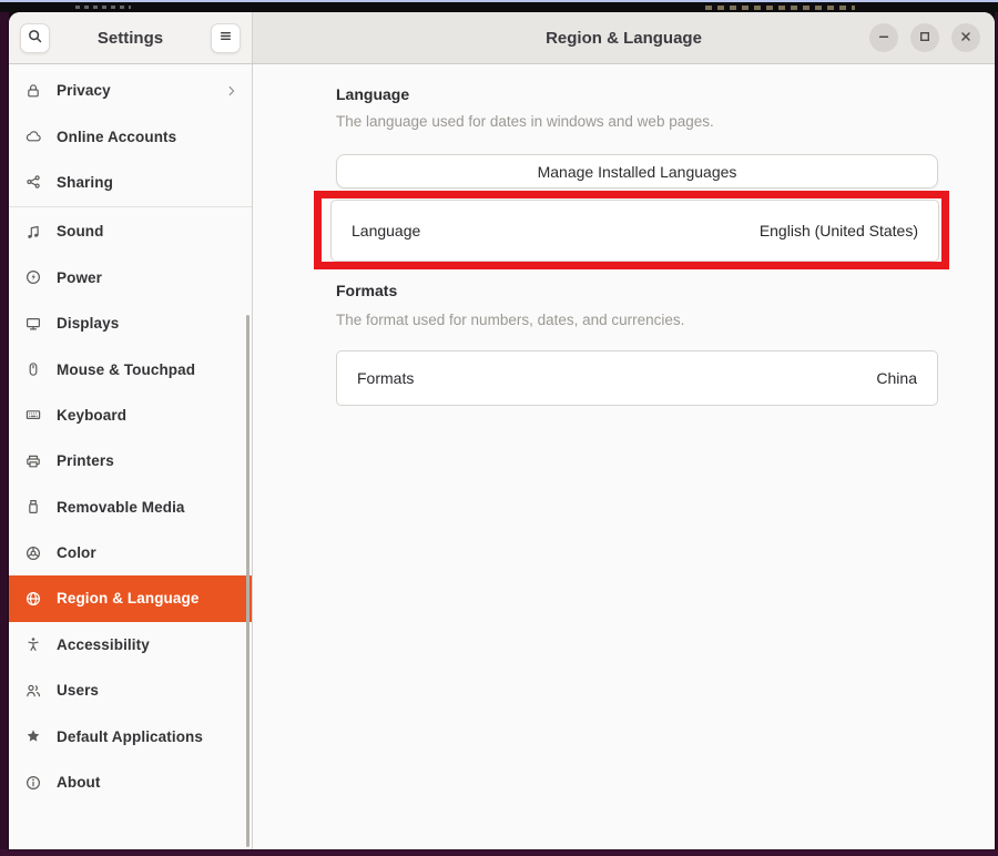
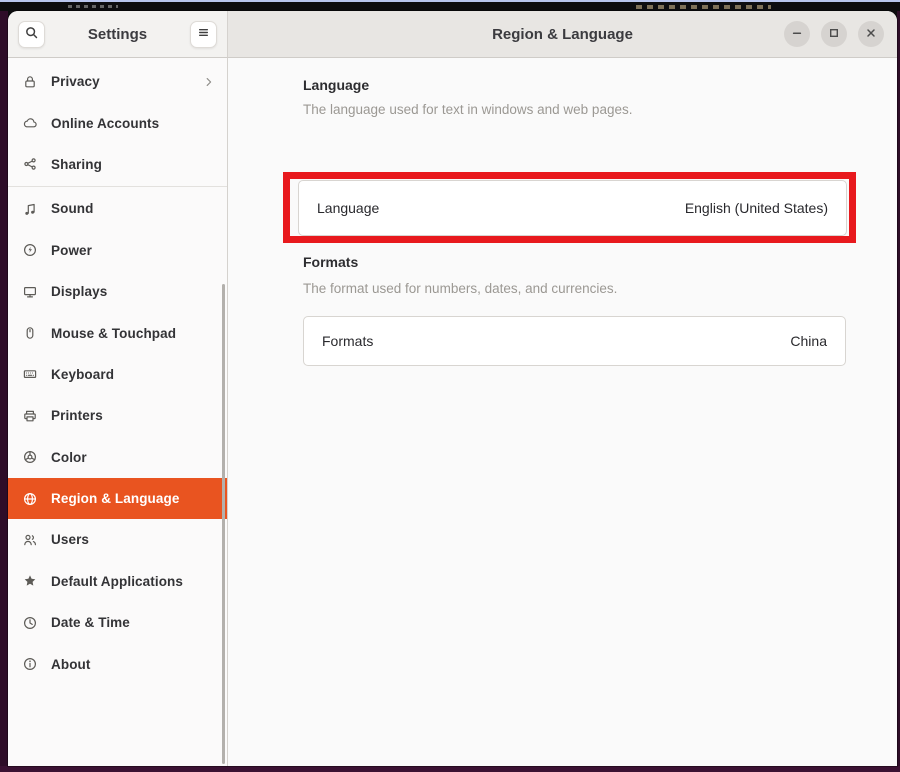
  Settings
  Region & Language
  Privacy
  Online Accounts
  Sharing
  Sound
  Power
  Displays
  Mouse & Touchpad
  Keyboard
  Printers
- Removable Media
  Color
  Region & Language
- Accessibility
  Users
  Default Applications
+ Date & Time
  About
  Language
- The language used for dates in windows and web pages.
+ The language used for text in windows and web pages.
- Manage Installed Languages
  Language
  English (United States)
  Formats
  The format used for numbers, dates, and currencies.
  Formats
  China
